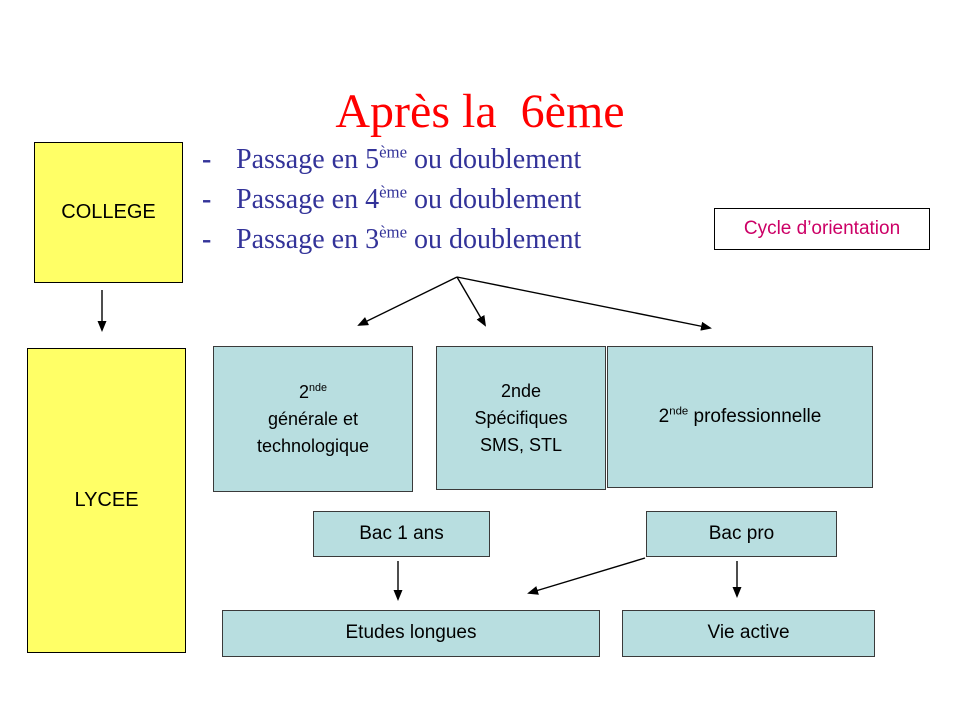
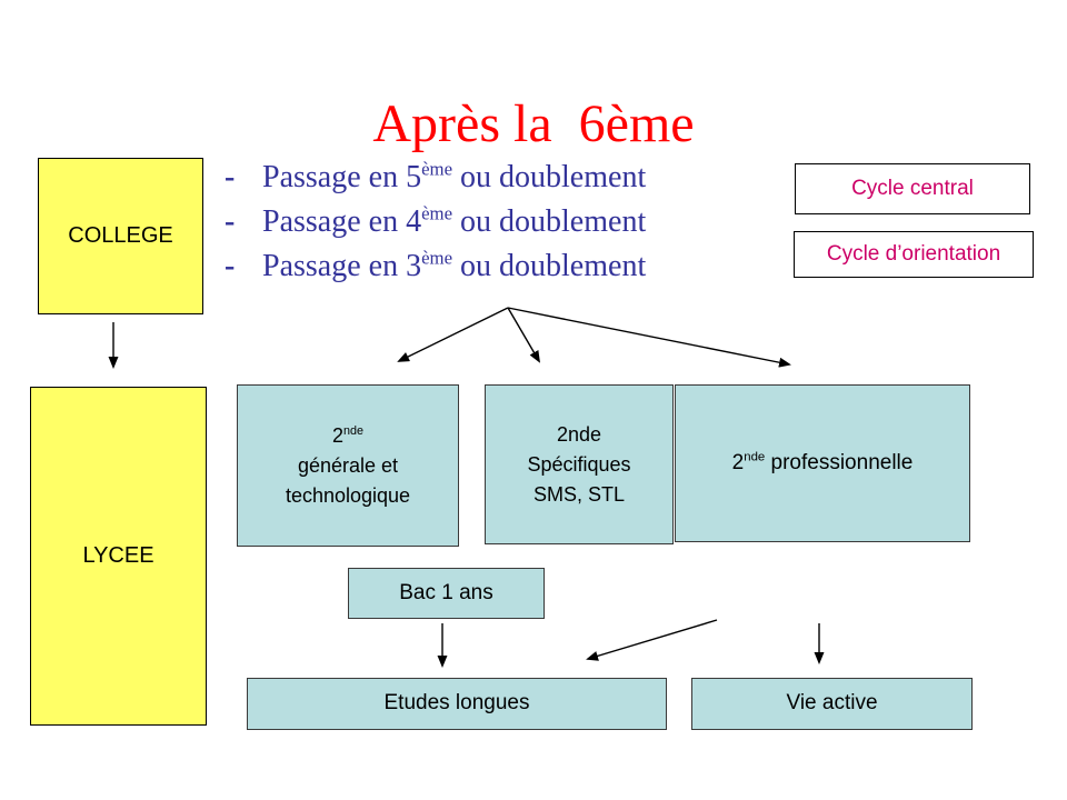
  Après la 6ème
  -
  Passage en 5ème ou doublement
  -
  Passage en 4ème ou doublement
  -
  Passage en 3ème ou doublement
+ Cycle central
  Cycle d’orientation
  COLLEGE
  LYCEE
  2nde
  générale et
  technologique
  2nde
  Spécifiques
  SMS, STL
  2nde professionnelle
  Bac 1 ans
- Bac pro
  Etudes longues
  Vie active
